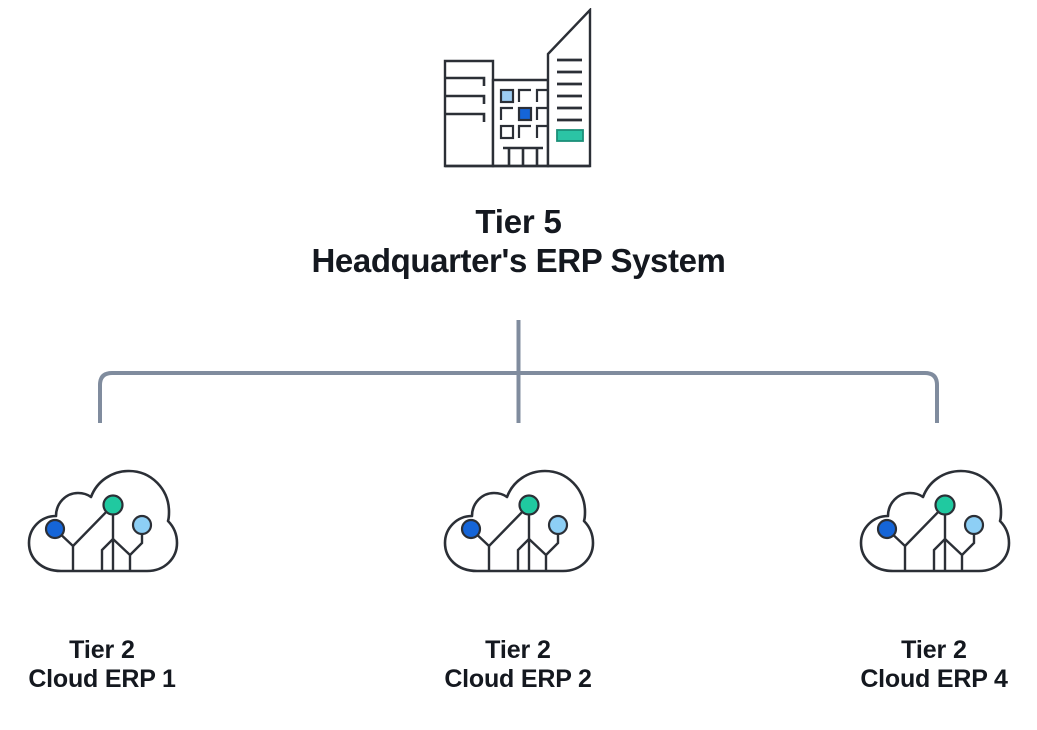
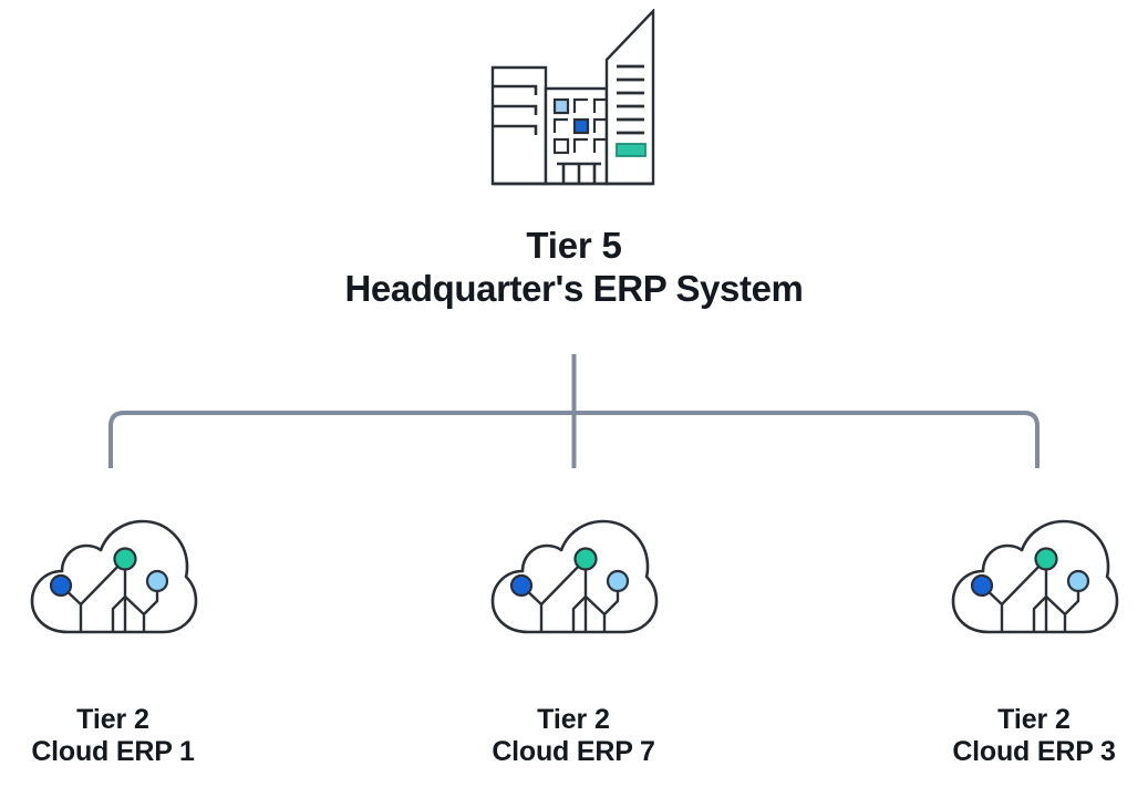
  Tier 5
  Headquarter's ERP System
  Tier 2
  Cloud ERP 1
  Tier 2
- Cloud ERP 2
+ Cloud ERP 7
  Tier 2
- Cloud ERP 4
+ Cloud ERP 3
